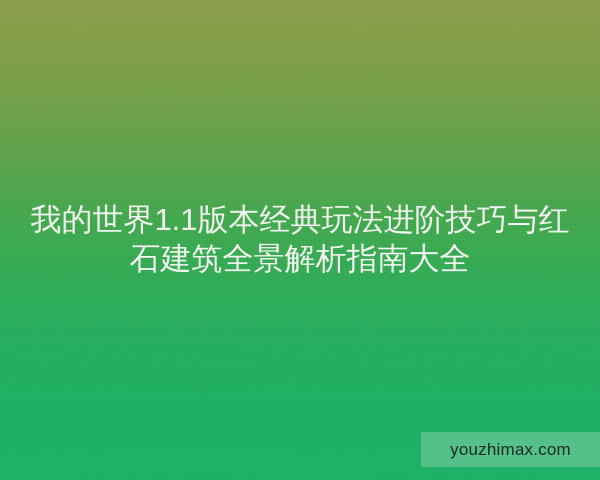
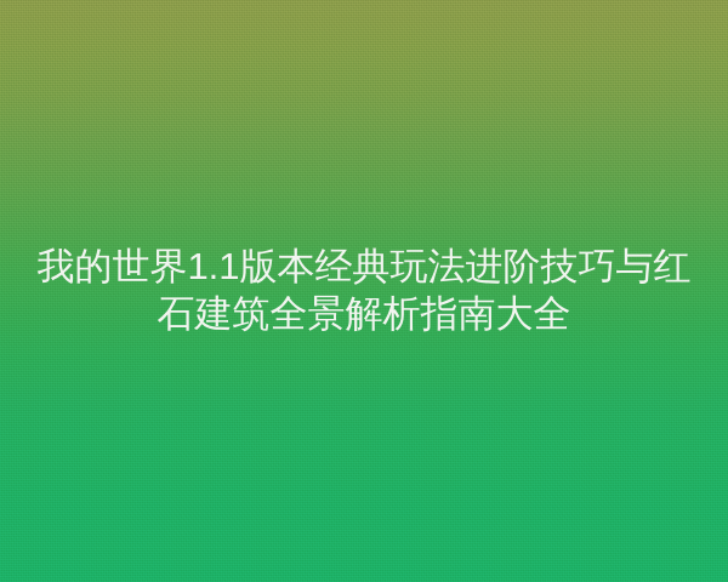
  我的世界1.1版本经典玩法进阶技巧与红
  石建筑全景解析指南大全
- youzhimax.com
